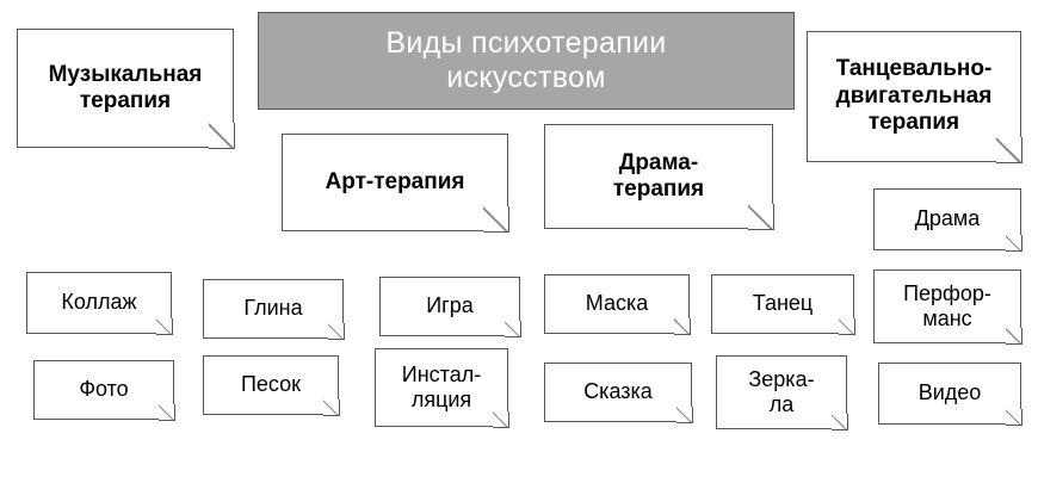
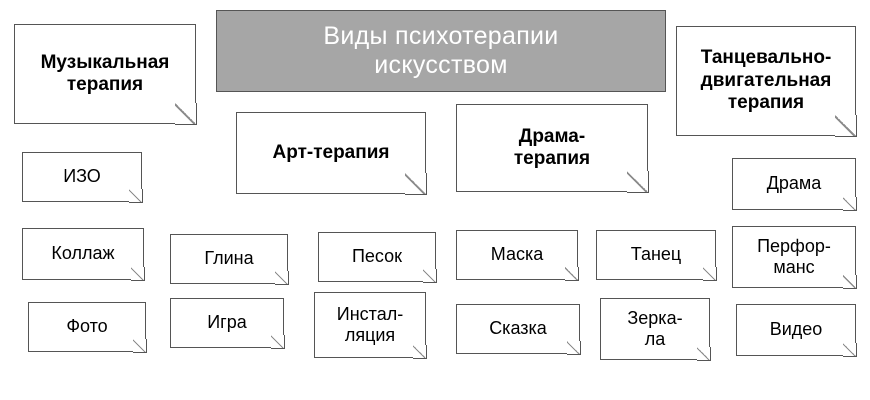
  Виды психотерапии
  искусством
  Музыкальная
  терапия
  Арт-терапия
  Драма-
  терапия
  Танцевально-
  двигательная
  терапия
+ ИЗО
  Драма
  Коллаж
  Глина
- Игра
+ Песок
  Маска
  Танец
  Перфор-
  манс
  Фото
- Песок
+ Игра
  Инстал-
  ляция
  Сказка
  Зерка-
  ла
  Видео
